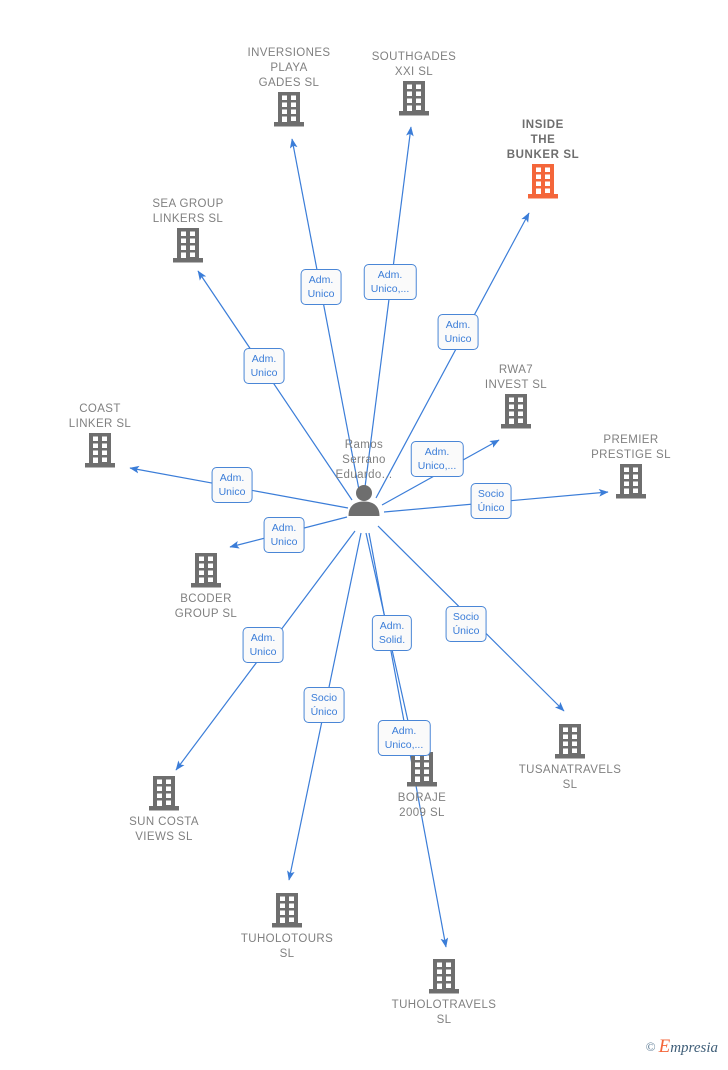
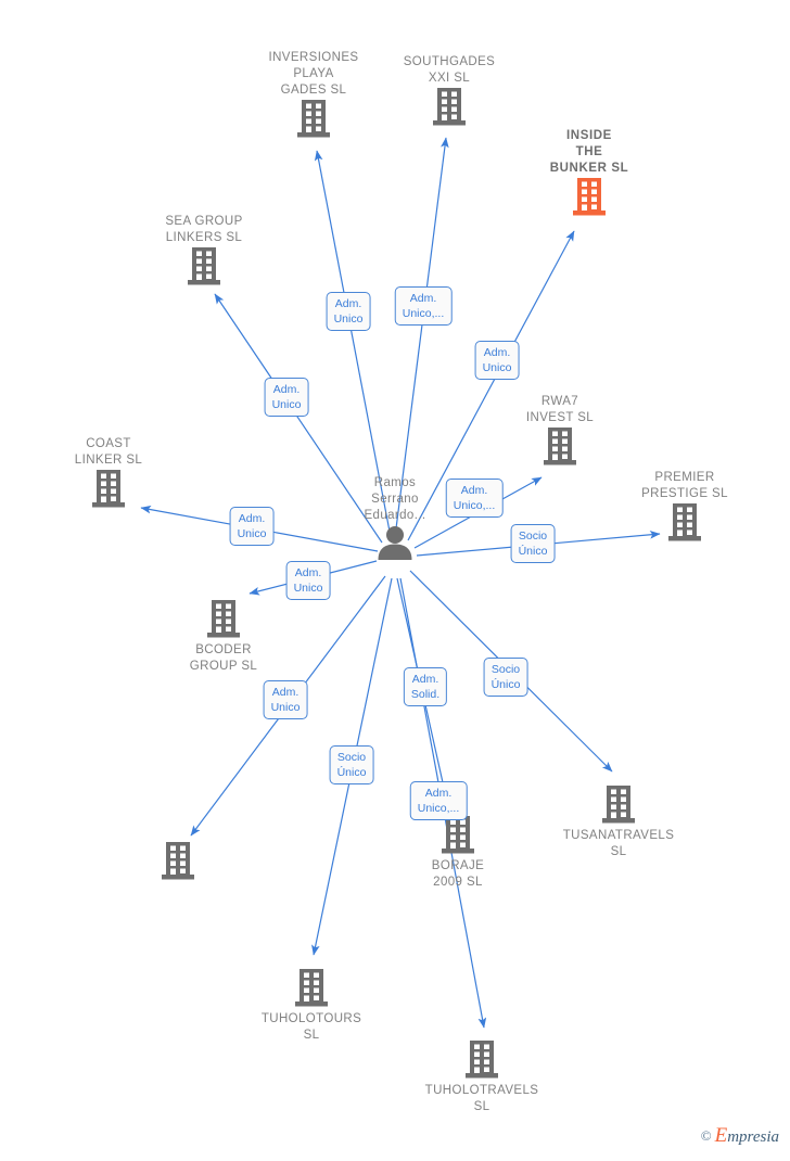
  INVERSIONES
  PLAYA
  GADES SL
  SOUTHGADES
  XXI SL
  INSIDE
  THE
  BUNKER SL
  SEA GROUP
  LINKERS SL
  RWA7
  INVEST SL
  COAST
  LINKER SL
  PREMIER
  PRESTIGE SL
  BCODER
  GROUP SL
  TUSANATRAVELS
  SL
- SUN COSTA
- VIEWS SL
  BORAJE
  2009 SL
  TUHOLOTOURS
  SL
  TUHOLOTRAVELS
  SL
  Ramos
  Serrano
  Eduardo...
  Adm.
  Unico
  Adm.
  Unico,...
  Adm.
  Unico
  Adm.
  Unico
  Adm.
  Unico,...
  Socio
  Único
  Adm.
  Unico
  Adm.
  Unico
  Adm.
  Unico
  Socio
  Único
  Adm.
  Solid.
  Adm.
  Unico,...
  Socio
  Único
  ©
  Empresia
